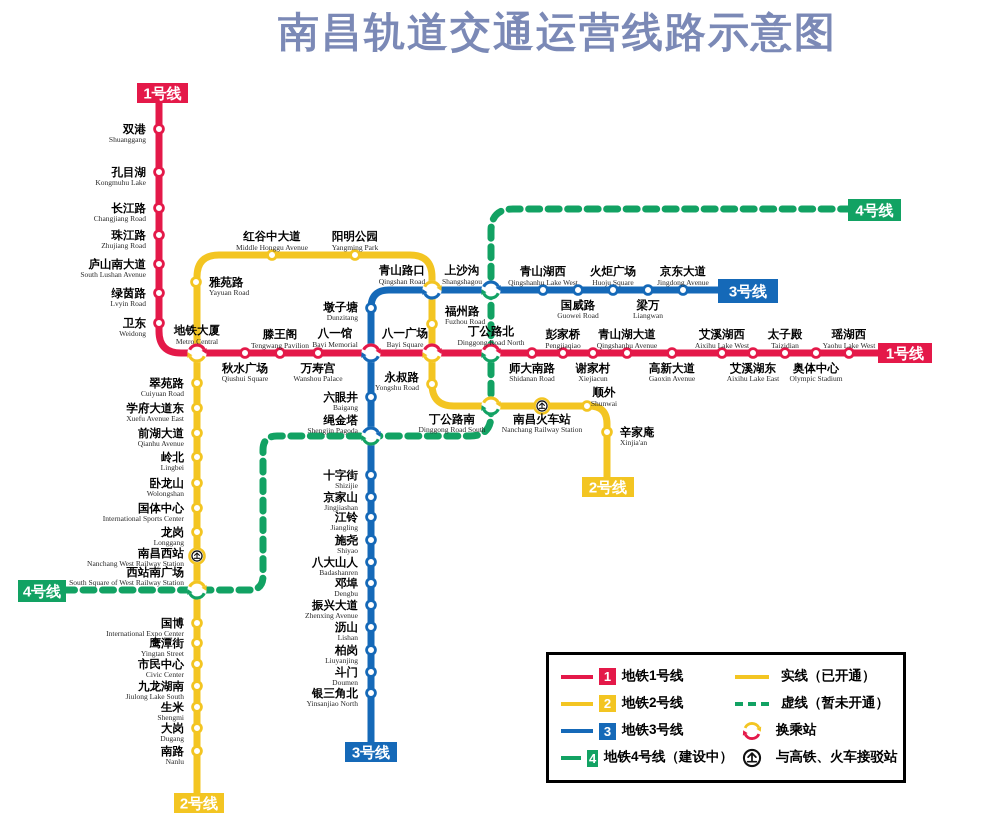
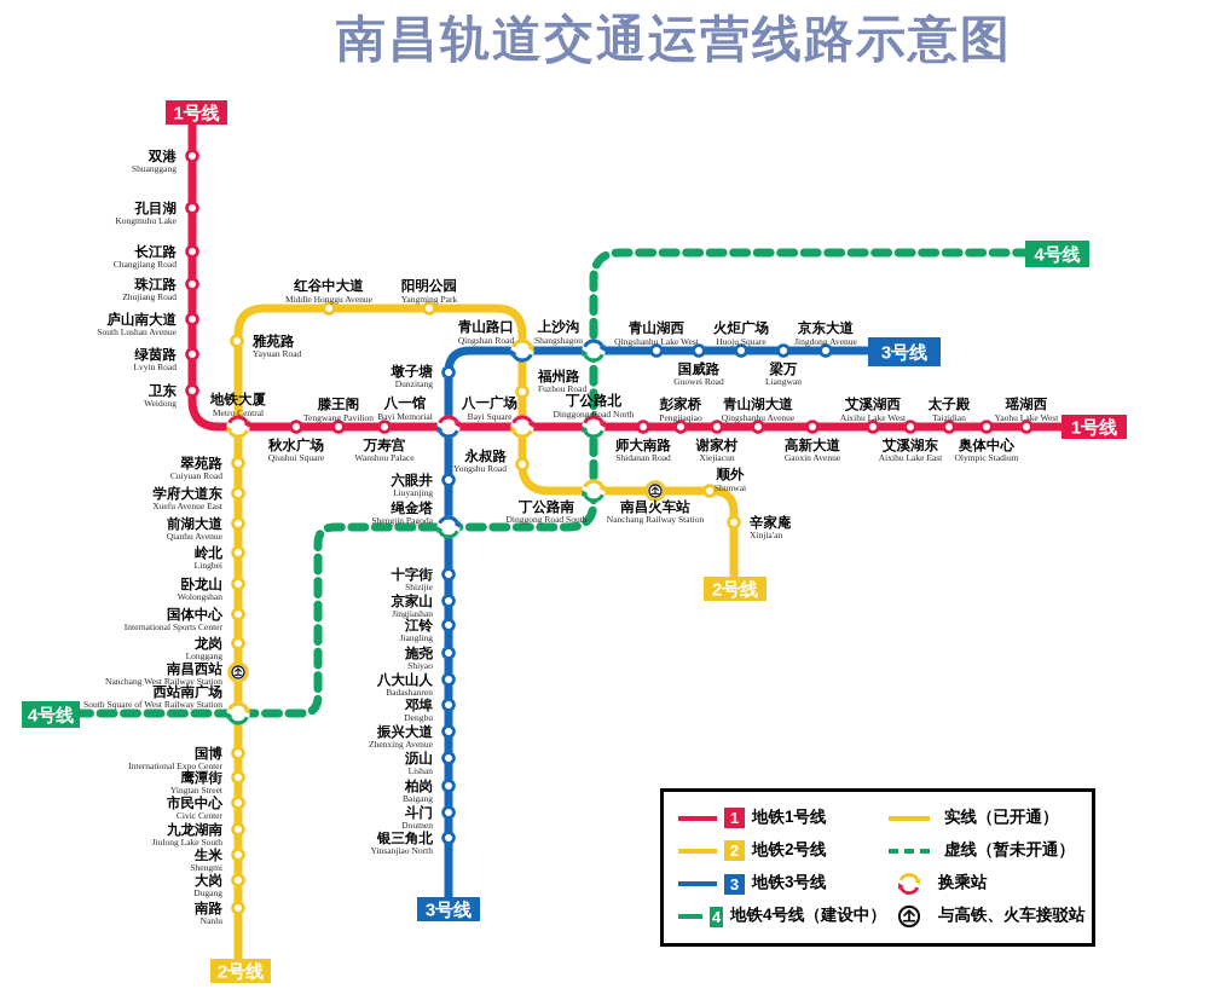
  南昌轨道交通运营线路示意图
  双港
  Shuanggang
  孔目湖
  Kongmuhu Lake
  长江路
  Changjiang Road
  珠江路
  Zhujiang Road
  庐山南大道
  South Lushan Avenue
  绿茵路
  Lvyin Road
  卫东
  Weidong
  地铁大厦
  Metro Central
  秋水广场
  Qiushui Square
  滕王阁
  Tengwang Pavilion
  万寿宫
  Wanshou Palace
  八一馆
  Bayi Memorial
  八一广场
  Bayi Square
  丁公路北
  Dinggong Road North
  师大南路
  Shidanan Road
  彭家桥
  Pengjiaqiao
  谢家村
  Xiejiacun
  青山湖大道
  Qingshanhu Avenue
  高新大道
  Gaoxin Avenue
  艾溪湖西
  Aixihu Lake West
  艾溪湖东
  Aixihu Lake East
  太子殿
  Taizidian
  奥体中心
  Olympic Stadium
  瑶湖西
  Yaohu Lake West
  南路
  Nanlu
  大岗
  Dugang
  生米
  Shengmi
  九龙湖南
  Jiulong Lake South
  市民中心
  Civic Center
  鹰潭街
  Yingtan Street
  国博
  International Expo Center
  西站南广场
  South Square of West Railway Station
  南昌西站
  Nanchang West Railway Station
  龙岗
  Longgang
  国体中心
  International Sports Center
  卧龙山
  Wolongshan
  岭北
  Lingbei
  前湖大道
  Qianhu Avenue
  学府大道东
  Xuefu Avenue East
  翠苑路
  Cuiyuan Road
  雅苑路
  Yayuan Road
  红谷中大道
  Middle Honggu Avenue
  阳明公园
  Yangming Park
  青山路口
  Qingshan Road
  福州路
  Fuzhou Road
  永叔路
  Yongshu Road
  丁公路南
  Dinggong Road South
  南昌火车站
  Nanchang Railway Station
  顺外
  Shunwai
  辛家庵
  Xinjia'an
  银三角北
  Yinsanjiao North
  斗门
  Doumen
  柏岗
- Liuyanjing
+ Baigang
  沥山
  Lishan
  振兴大道
  Zhenxing Avenue
  邓埠
  Dengbu
  八大山人
  Badashanren
  施尧
  Shiyao
  江铃
  Jiangling
  京家山
  Jingjiashan
  十字街
  Shizijie
  绳金塔
  Shengjin Pagoda
  六眼井
- Baigang
+ Liuyanjing
  墩子塘
  Dunzitang
  上沙沟
  Shangshagou
  青山湖西
  Qingshanhu Lake West
  国威路
  Guowei Road
  火炬广场
  Huoju Square
  梁万
  Liangwan
  京东大道
  Jingdong Avenue
  1号线
  1号线
  2号线
  2号线
  3号线
  3号线
  4号线
  4号线
  1
  地铁1号线
  2
  地铁2号线
  3
  地铁3号线
  4
  地铁4号线（建设中）
  实线（已开通）
  虚线（暂未开通）
  换乘站
  与高铁、火车接驳站
